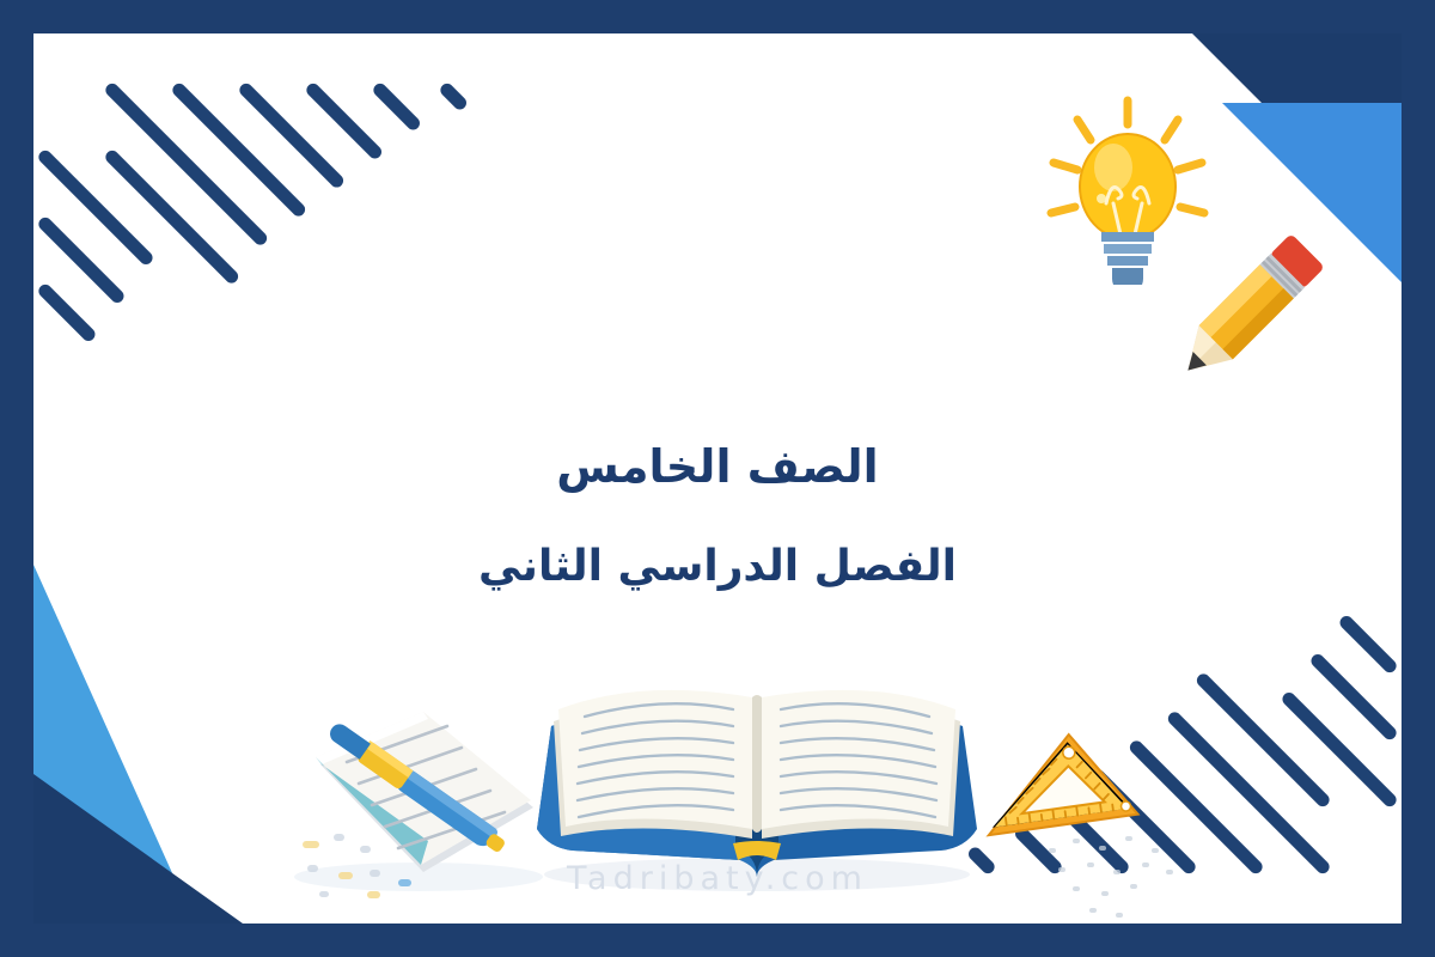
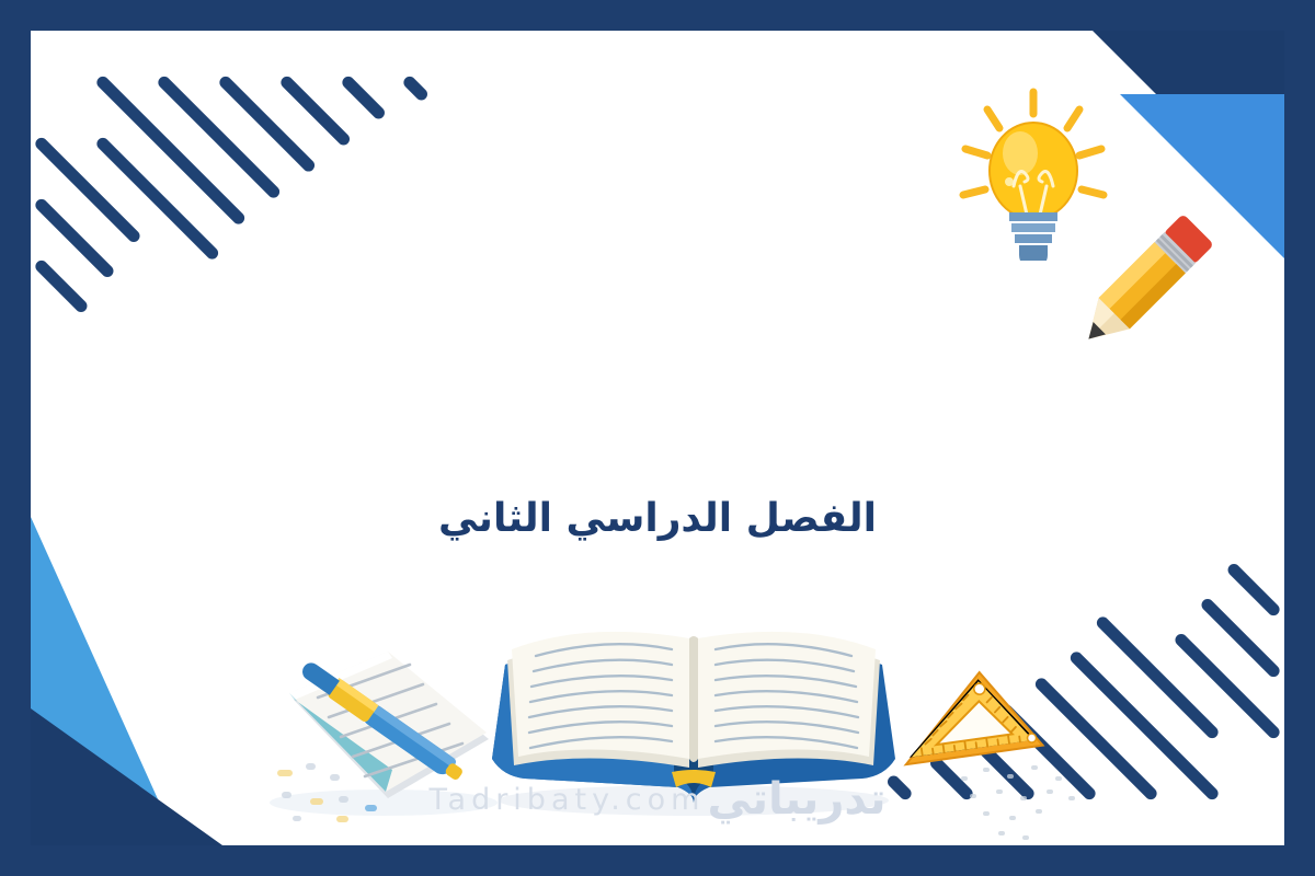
- الصف الخامس
  الفصل الدراسي الثاني
  Tadribaty.com
+ تدريباتي
